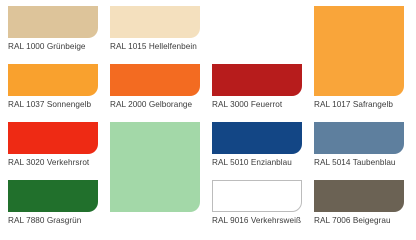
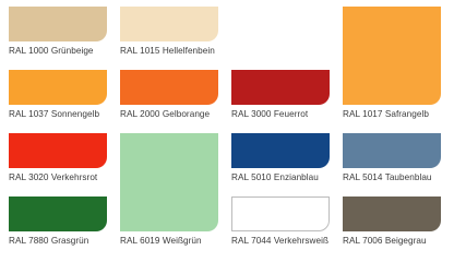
  RAL 1000 Grünbeige
  RAL 1015 Hellelfenbein
  RAL 1017 Safrangelb
  RAL 1037 Sonnengelb
  RAL 2000 Gelborange
  RAL 3000 Feuerrot
  RAL 3020 Verkehrsrot
+ RAL 6019 Weißgrün
  RAL 5010 Enzianblau
  RAL 5014 Taubenblau
  RAL 7880 Grasgrün
- RAL 9016 Verkehrsweiß
+ RAL 7044 Verkehrsweiß
  RAL 7006 Beigegrau
